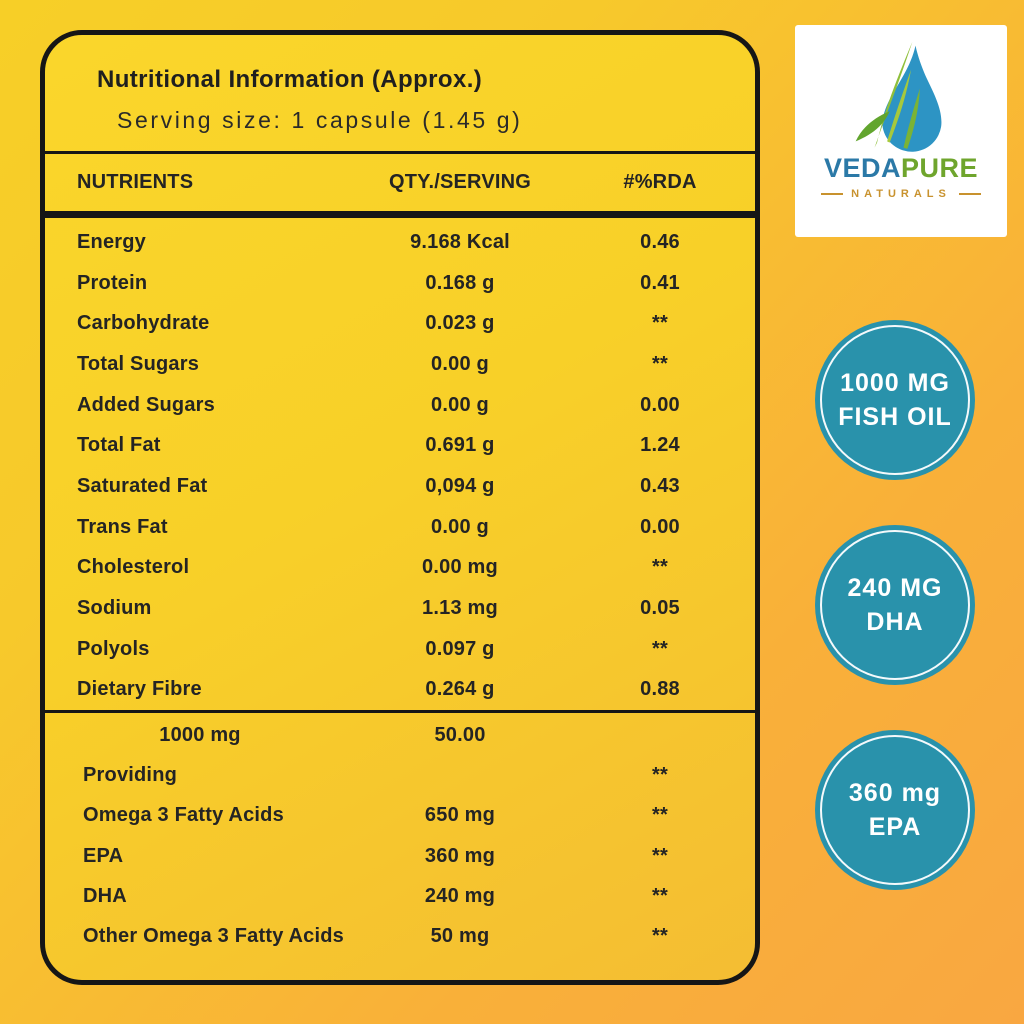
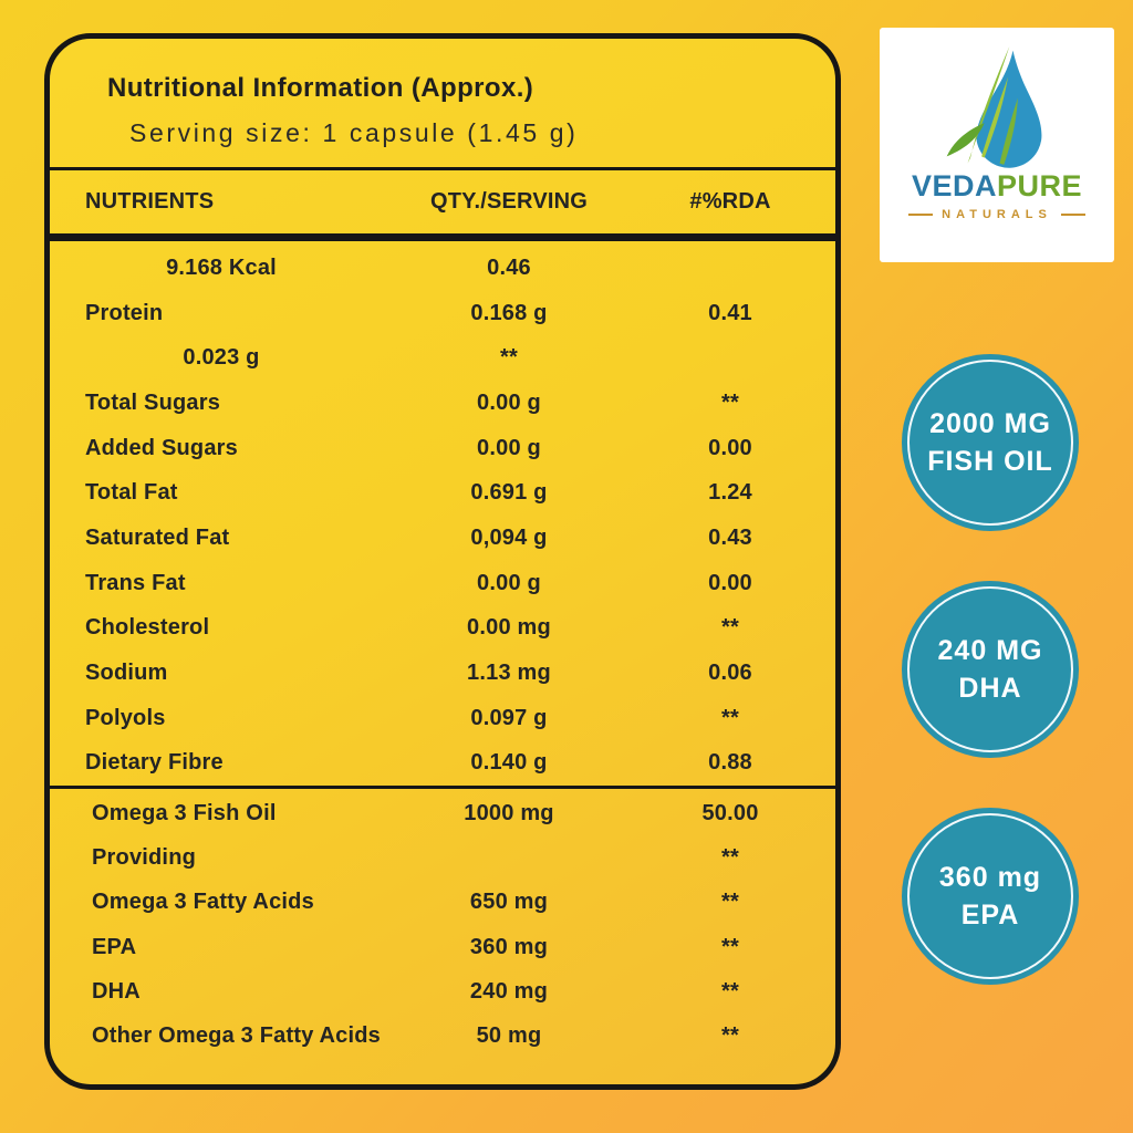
  Nutritional Information (Approx.)
  Serving size: 1 capsule (1.45 g)
  NUTRIENTS
  QTY./SERVING
  #%RDA
- Energy
  9.168 Kcal
  0.46
  Protein
  0.168 g
  0.41
- Carbohydrate
  0.023 g
  **
  Total Sugars
  0.00 g
  **
  Added Sugars
  0.00 g
  0.00
  Total Fat
  0.691 g
  1.24
  Saturated Fat
  0,094 g
  0.43
  Trans Fat
  0.00 g
  0.00
  Cholesterol
  0.00 mg
  **
  Sodium
  1.13 mg
- 0.05
+ 0.06
  Polyols
  0.097 g
  **
  Dietary Fibre
- 0.264 g
+ 0.140 g
  0.88
+ Omega 3 Fish Oil
  1000 mg
  50.00
  Providing
  **
  Omega 3 Fatty Acids
  650 mg
  **
  EPA
  360 mg
  **
  DHA
  240 mg
  **
  Other Omega 3 Fatty Acids
  50 mg
  **
  VEDAPURE
  NATURALS
- 1000 MG
+ 2000 MG
  FISH OIL
  240 MG
  DHA
  360 mg
  EPA
